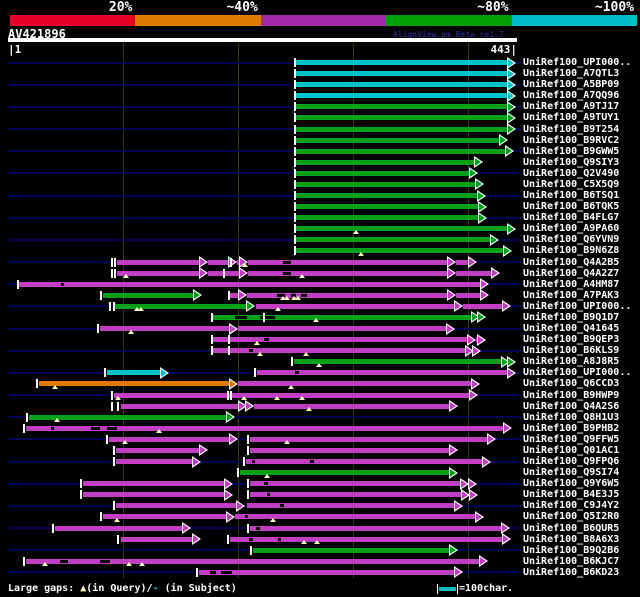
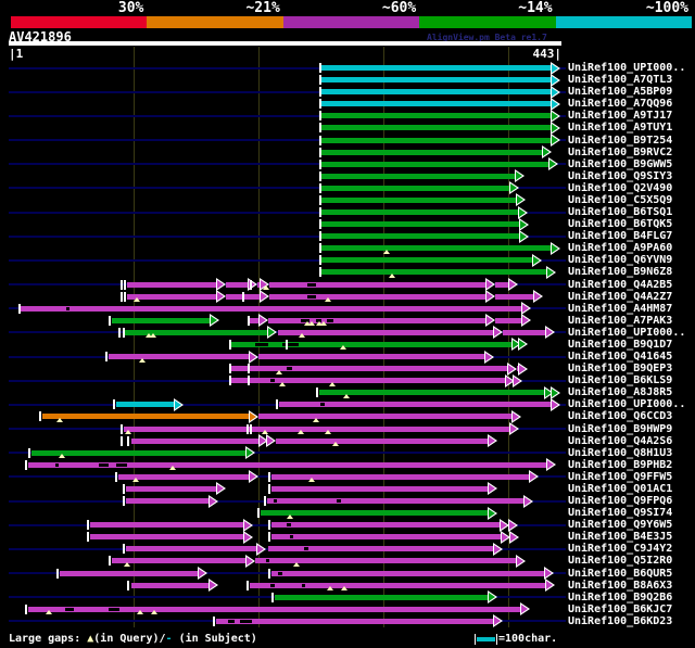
- 20%
+ 30%
- ~40%
+ ~21%
+ ~60%
- ~80%
+ ~14%
  ~100%
  AV421896
  AlignView.pm Beta re1.7
  |1
  443|
  UniRef100_UPI000..
  UniRef100_A7QTL3
  UniRef100_A5BP09
  UniRef100_A7QQ96
  UniRef100_A9TJ17
  UniRef100_A9TUY1
  UniRef100_B9T254
  UniRef100_B9RVC2
  UniRef100_B9GWW5
  UniRef100_Q9SIY3
  UniRef100_Q2V490
  UniRef100_C5X5Q9
  UniRef100_B6TSQ1
  UniRef100_B6TQK5
  UniRef100_B4FLG7
  UniRef100_A9PA60
  UniRef100_Q6YVN9
  UniRef100_B9N6Z8
  UniRef100_Q4A2B5
  UniRef100_Q4A2Z7
  UniRef100_A4HM87
  UniRef100_A7PAK3
  UniRef100_UPI000..
  UniRef100_B9Q1D7
  UniRef100_Q41645
  UniRef100_B9QEP3
  UniRef100_B6KLS9
  UniRef100_A8J8R5
  UniRef100_UPI000..
  UniRef100_Q6CCD3
  UniRef100_B9HWP9
  UniRef100_Q4A2S6
  UniRef100_Q8H1U3
  UniRef100_B9PHB2
  UniRef100_Q9FFW5
  UniRef100_Q01AC1
  UniRef100_Q9FPQ6
  UniRef100_Q9SI74
  UniRef100_Q9Y6W5
  UniRef100_B4E3J5
  UniRef100_C9J4Y2
  UniRef100_Q5I2R0
  UniRef100_B6QUR5
  UniRef100_B8A6X3
  UniRef100_B9Q2B6
  UniRef100_B6KJC7
  UniRef100_B6KD23
  Large gaps: ▲(in Query)/- (in Subject)
  =100char.
